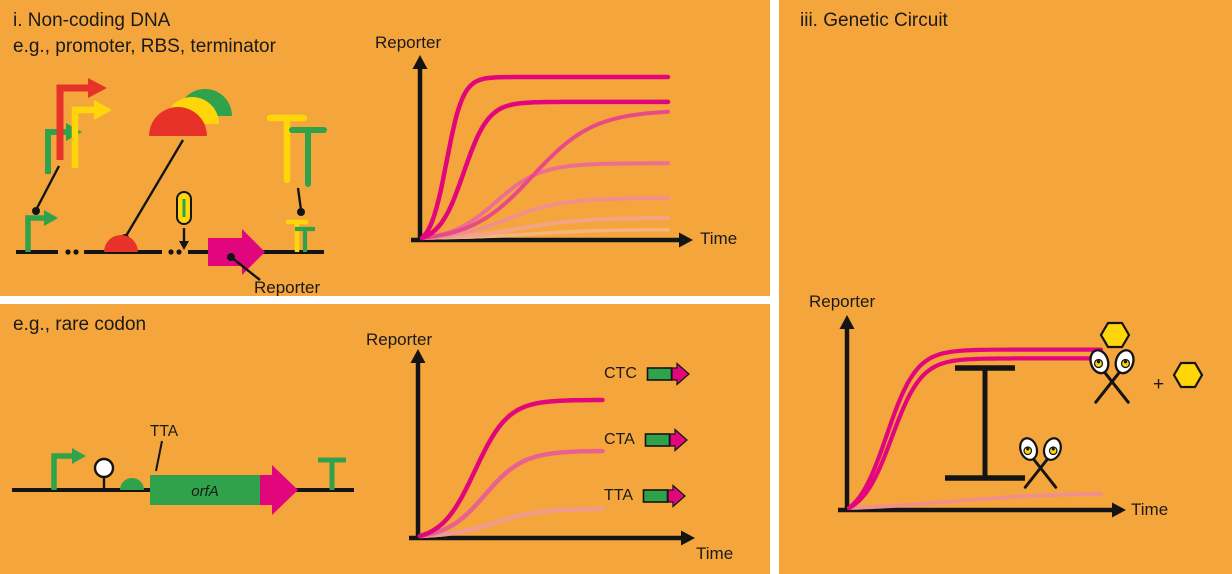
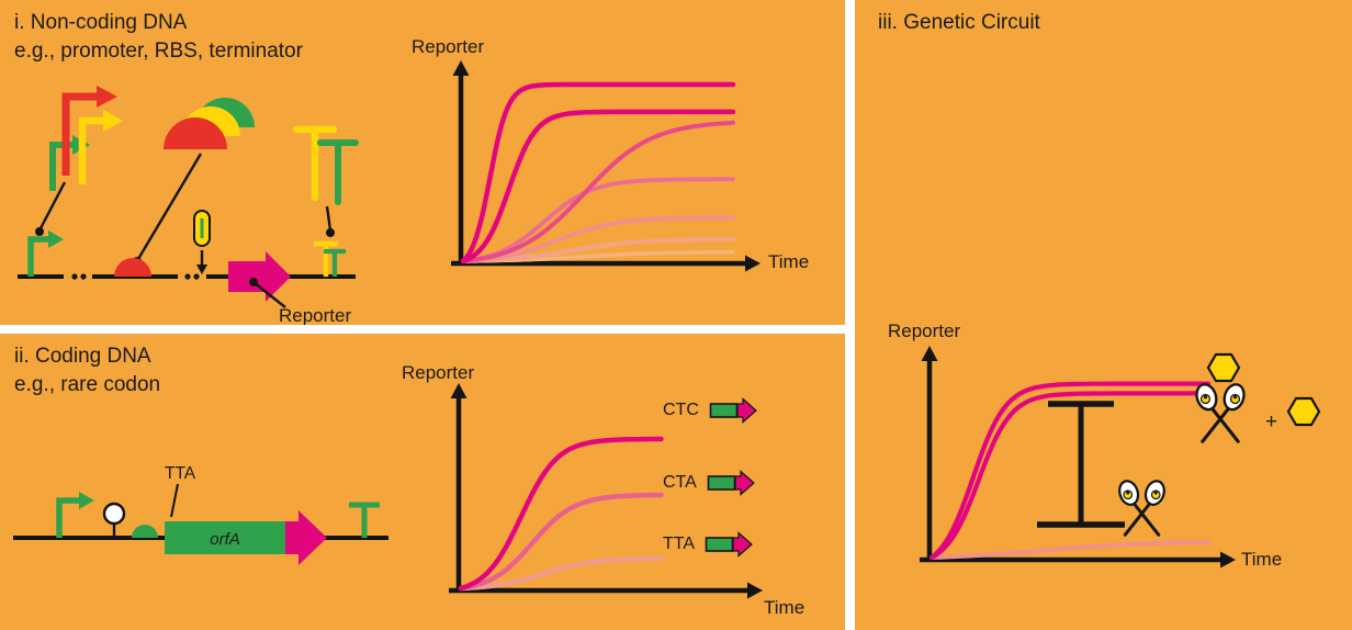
  i. Non-coding DNA
  e.g., promoter, RBS, terminator
  Reporter
  Reporter
  Time
+ ii. Coding DNA
  e.g., rare codon
  TTA
  orfA
  Reporter
  CTC
  CTA
  TTA
  Time
  iii. Genetic Circuit
  +
  Reporter
  Time
